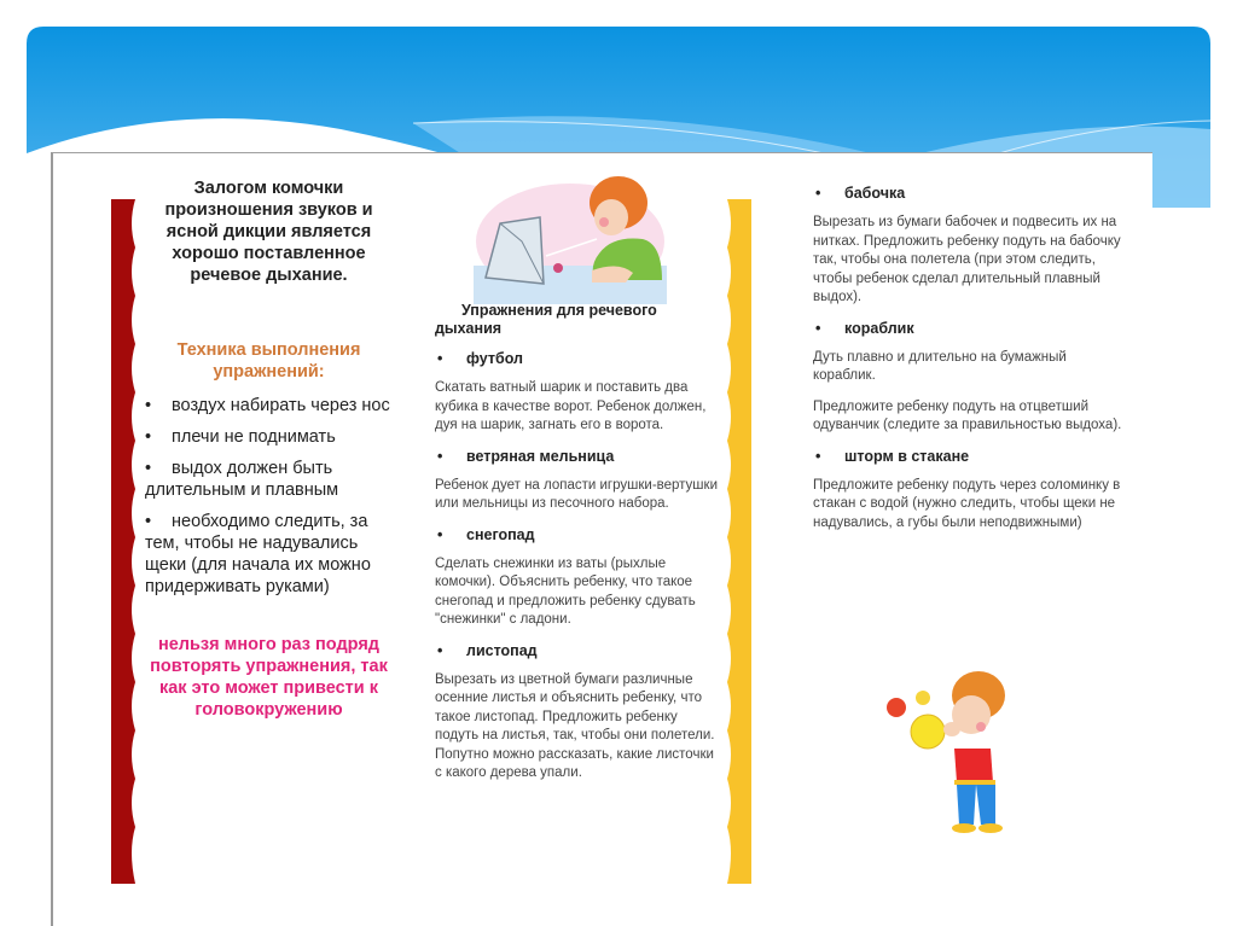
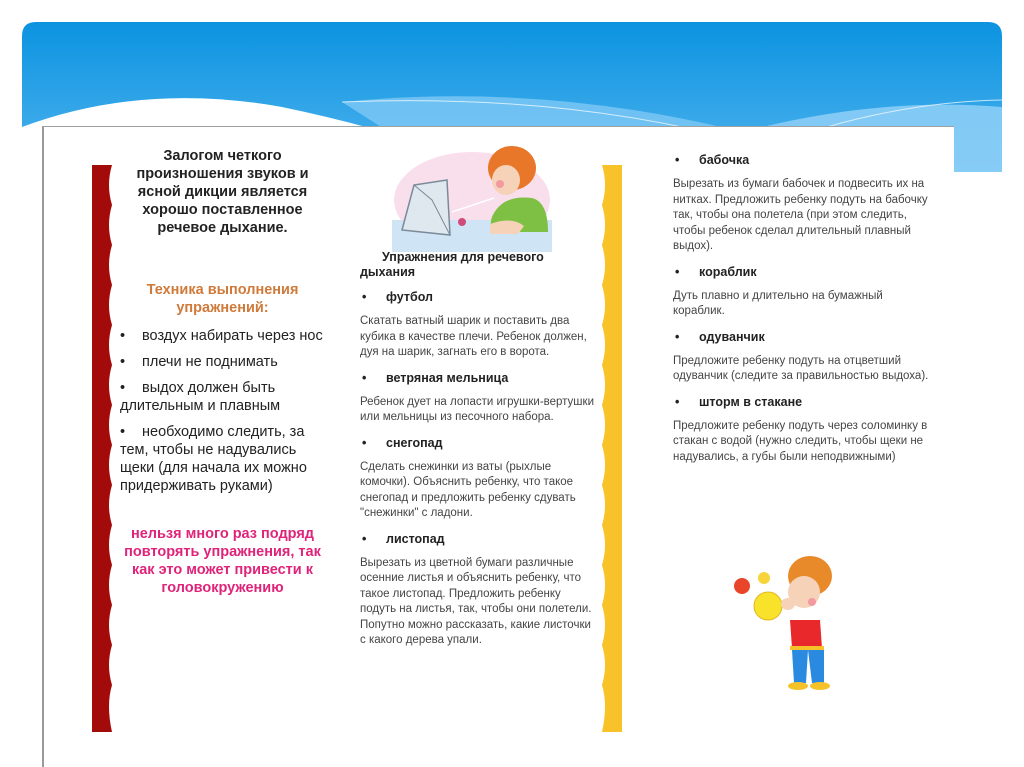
- Залогом комочки произношения звуков и ясной дикции является хорошо поставленное речевое дыхание.
+ Залогом четкого произношения звуков и ясной дикции является хорошо поставленное речевое дыхание.
  Техника выполнения упражнений:
  • воздух набирать через нос
  • плечи не поднимать
  • выдох должен быть длительным и плавным
  • необходимо следить, за тем, чтобы не надувались щеки (для начала их можно придерживать руками)
  нельзя много раз подряд повторять упражнения, так как это может привести к головокружению
  Упражнения для речевого дыхания
  • футбол
- Скатать ватный шарик и поставить два кубика в качестве ворот. Ребенок должен, дуя на шарик, загнать его в ворота.
+ Скатать ватный шарик и поставить два кубика в качестве плечи. Ребенок должен, дуя на шарик, загнать его в ворота.
  • ветряная мельница
  Ребенок дует на лопасти игрушки-вертушки или мельницы из песочного набора.
  • снегопад
  Сделать снежинки из ваты (рыхлые комочки). Объяснить ребенку, что такое снегопад и предложить ребенку сдувать "снежинки" с ладони.
  • листопад
  Вырезать из цветной бумаги различные осенние листья и объяснить ребенку, что такое листопад. Предложить ребенку подуть на листья, так, чтобы они полетели. Попутно можно рассказать, какие листочки с какого дерева упали.
  • бабочка
  Вырезать из бумаги бабочек и подвесить их на нитках. Предложить ребенку подуть на бабочку так, чтобы она полетела (при этом следить, чтобы ребенок сделал длительный плавный выдох).
  • кораблик
  Дуть плавно и длительно на бумажный кораблик.
+ • одуванчик
  Предложите ребенку подуть на отцветший одуванчик (следите за правильностью выдоха).
  • шторм в стакане
  Предложите ребенку подуть через соломинку в стакан с водой (нужно следить, чтобы щеки не надувались, а губы были неподвижными)
